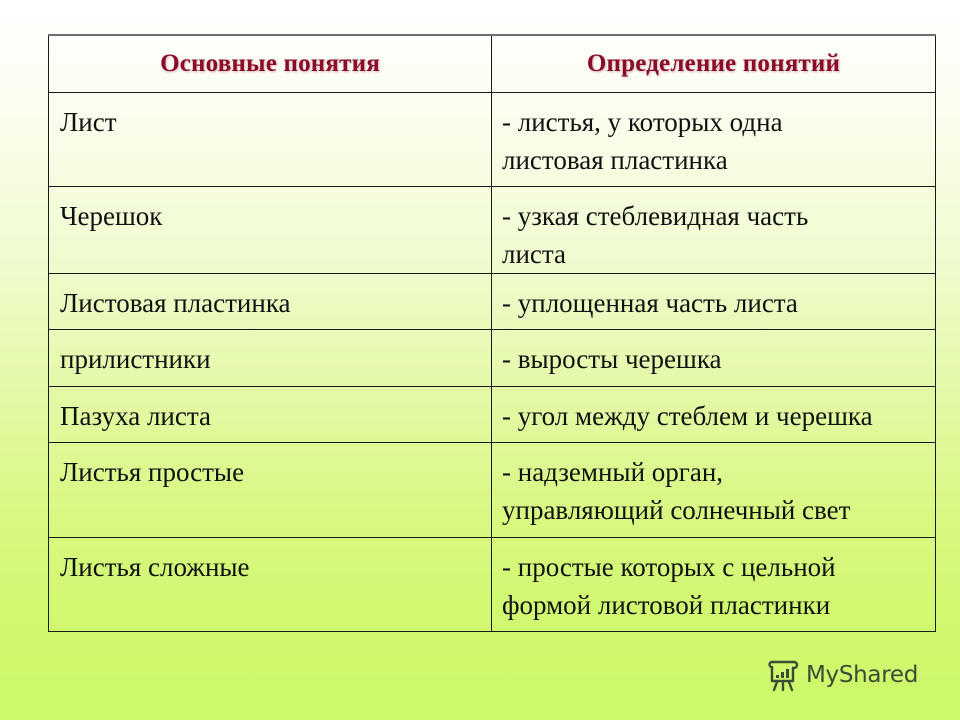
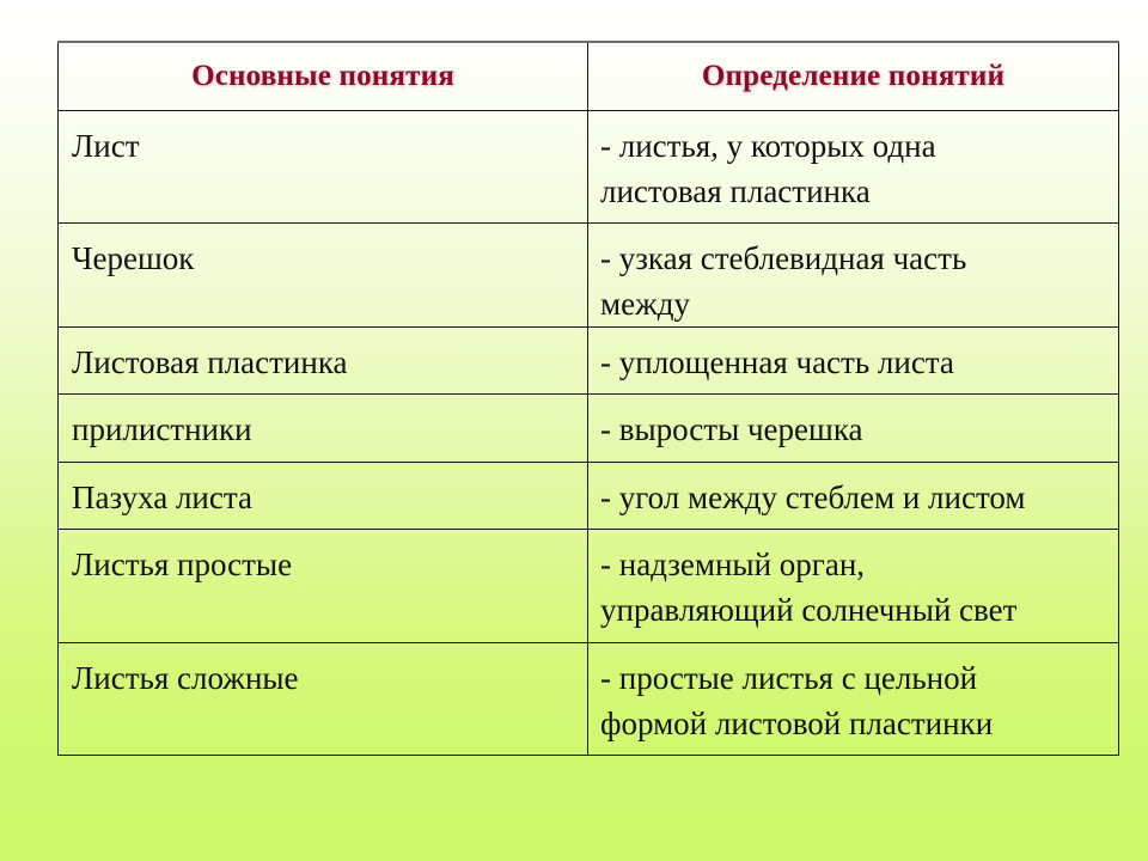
  Основные понятия	Определение понятий
  Лист	- листья, у которых одна листовая пластинка
- Черешок	- узкая стеблевидная часть листа
+ Черешок	- узкая стеблевидная часть между
  Листовая пластинка	- уплощенная часть листа
  прилистники	- выросты черешка
- Пазуха листа	- угол между стеблем и черешка
+ Пазуха листа	- угол между стеблем и листом
  Листья простые	- надземный орган, управляющий солнечный свет
- Листья сложные	- простые которых с цельной формой листовой пластинки
+ Листья сложные	- простые листья с цельной формой листовой пластинки
- MyShared
